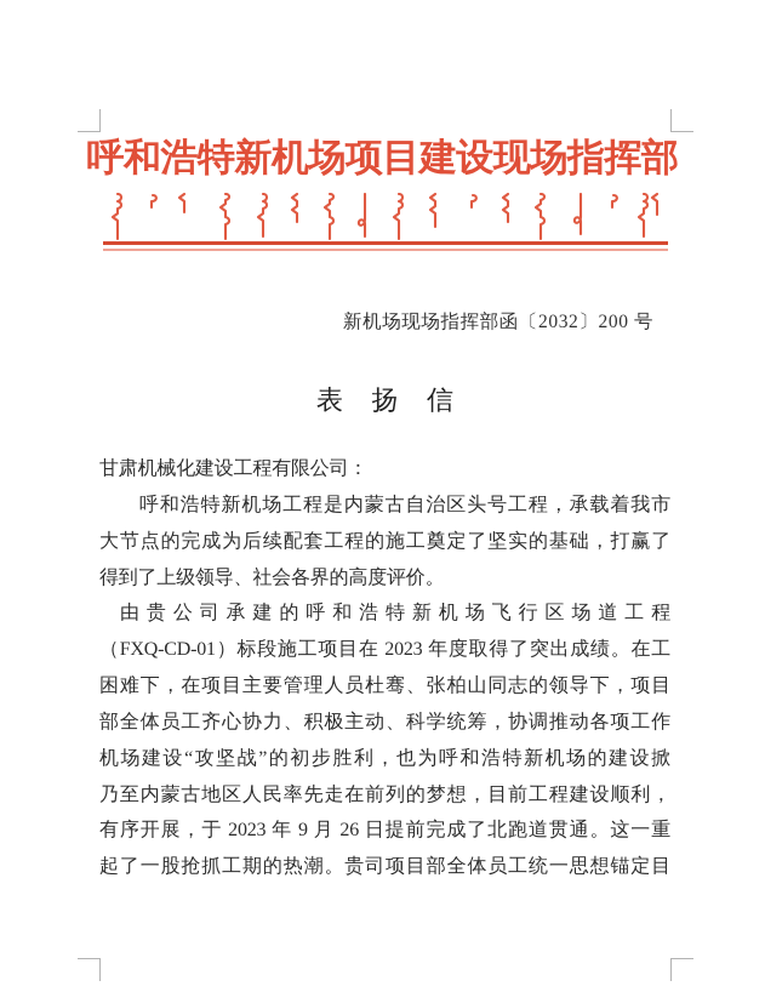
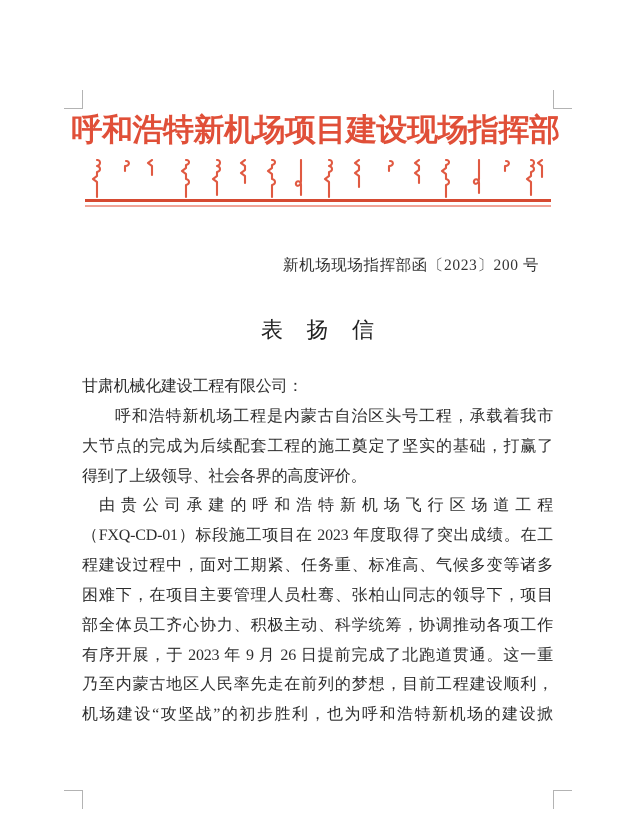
  呼和浩特新机场项目建设现场指挥部
- 新机场现场指挥部函〔2032〕200 号
+ 新机场现场指挥部函〔2023〕200 号
  表 扬 信
  甘肃机械化建设工程有限公司：
  呼和浩特新机场工程是内蒙古自治区头号工程，承载着我市
  大节点的完成为后续配套工程的施工奠定了坚实的基础，打赢了
  得到了上级领导、社会各界的高度评价。
  由贵公司承建的呼和浩特新机场飞行区场道工程
  （FXQ-CD-01）标段施工项目在 2023 年度取得了突出成绩。在工
+ 程建设过程中，面对工期紧、任务重、标准高、气候多变等诸多
  困难下，在项目主要管理人员杜骞、张柏山同志的领导下，项目
  部全体员工齐心协力、积极主动、科学统筹，协调推动各项工作
- 机场建设“攻坚战”的初步胜利，也为呼和浩特新机场的建设掀
+ 有序开展，于 2023 年 9 月 26 日提前完成了北跑道贯通。这一重
  乃至内蒙古地区人民率先走在前列的梦想，目前工程建设顺利，
- 有序开展，于 2023 年 9 月 26 日提前完成了北跑道贯通。这一重
+ 机场建设“攻坚战”的初步胜利，也为呼和浩特新机场的建设掀
- 起了一股抢抓工期的热潮。贵司项目部全体员工统一思想锚定目
